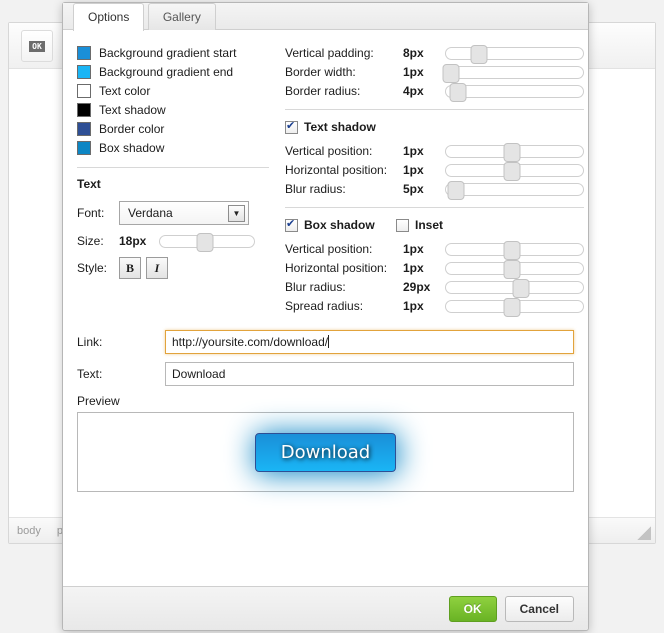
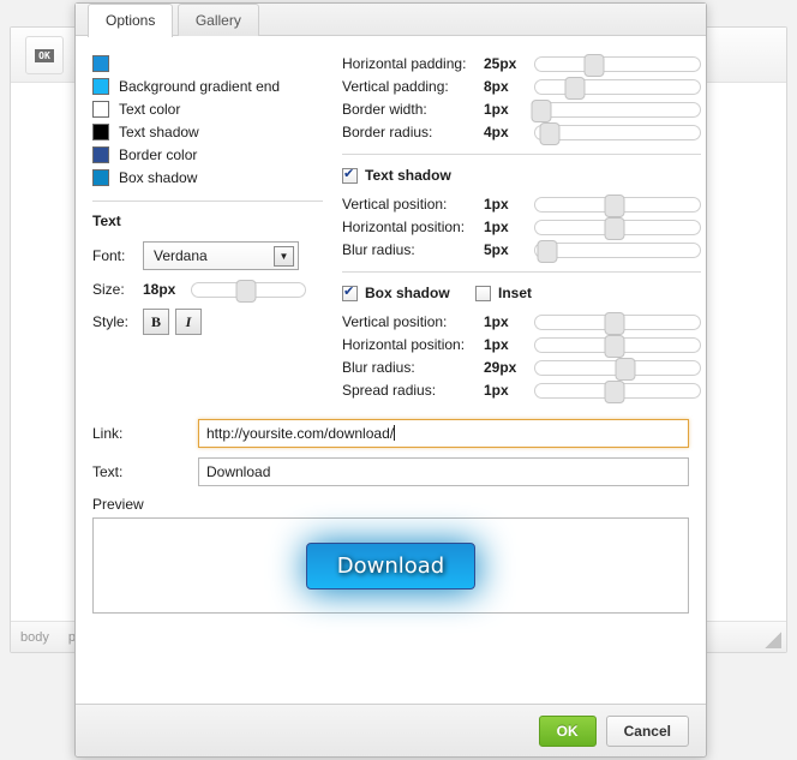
  OK
  body
  p
  Options Gallery
- Background gradient start
  Background gradient end
  Text color
  Text shadow
  Border color
  Box shadow
  Text
  Font:
  Verdana
  ▼
  Size:
  18px
  Style:
  B
  I
+ Horizontal padding:
+ 25px
  Vertical padding:
  8px
  Border width:
  1px
  Border radius:
  4px
  Text shadow
  Vertical position:
  1px
  Horizontal position:
  1px
  Blur radius:
  5px
  Box shadow
  Inset
  Vertical position:
  1px
  Horizontal position:
  1px
  Blur radius:
  29px
  Spread radius:
  1px
  Link:
  http://yoursite.com/download/
  Text:
  Download
  Preview
  Download
  OK
  Cancel
